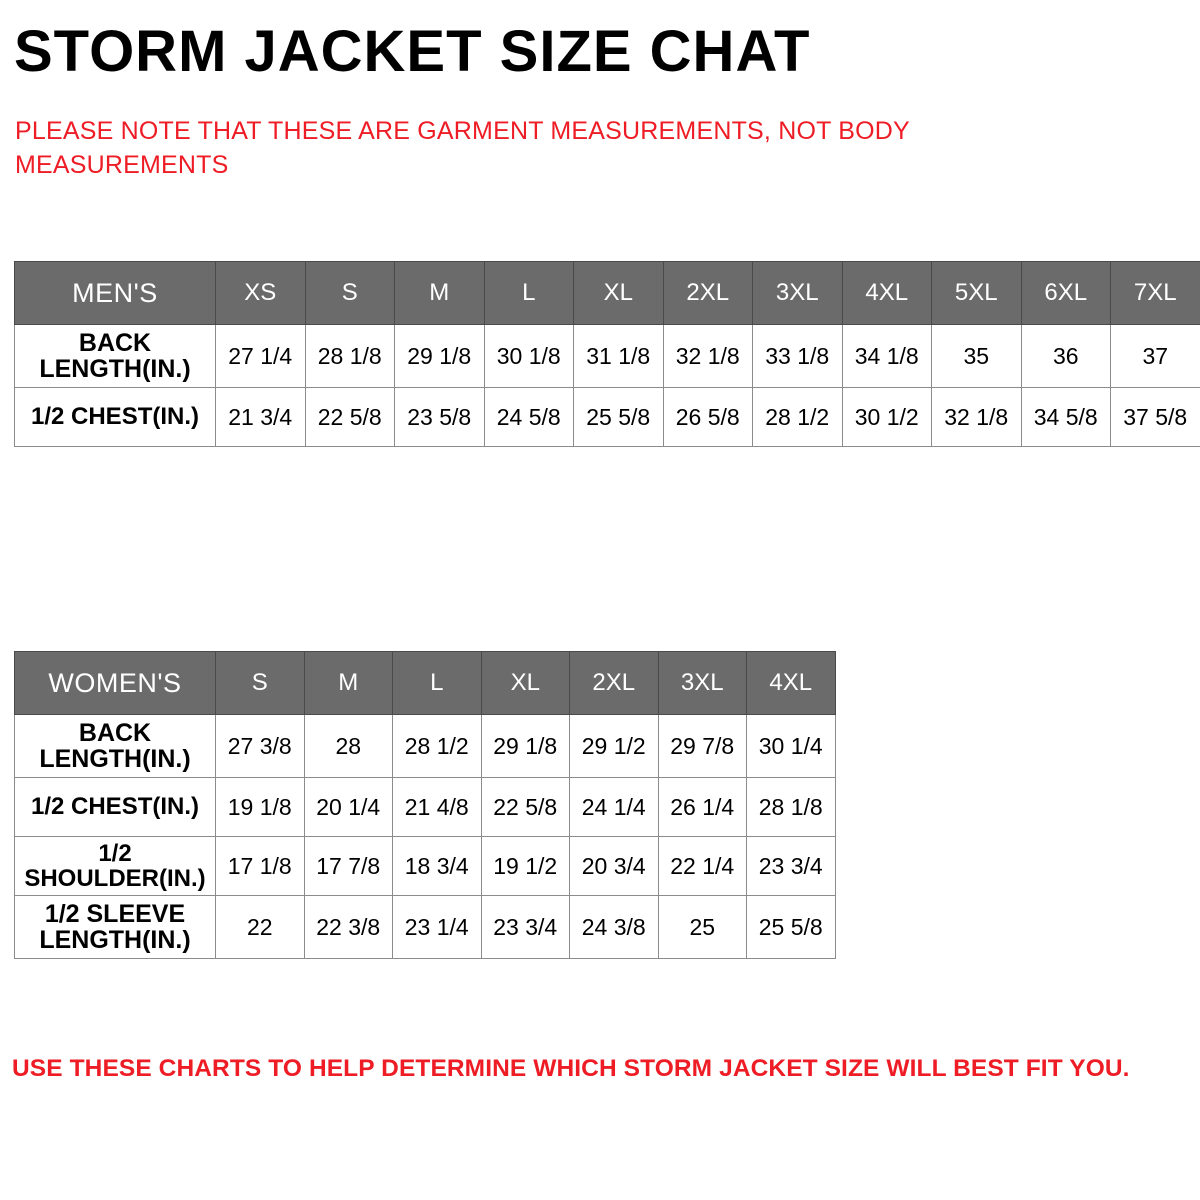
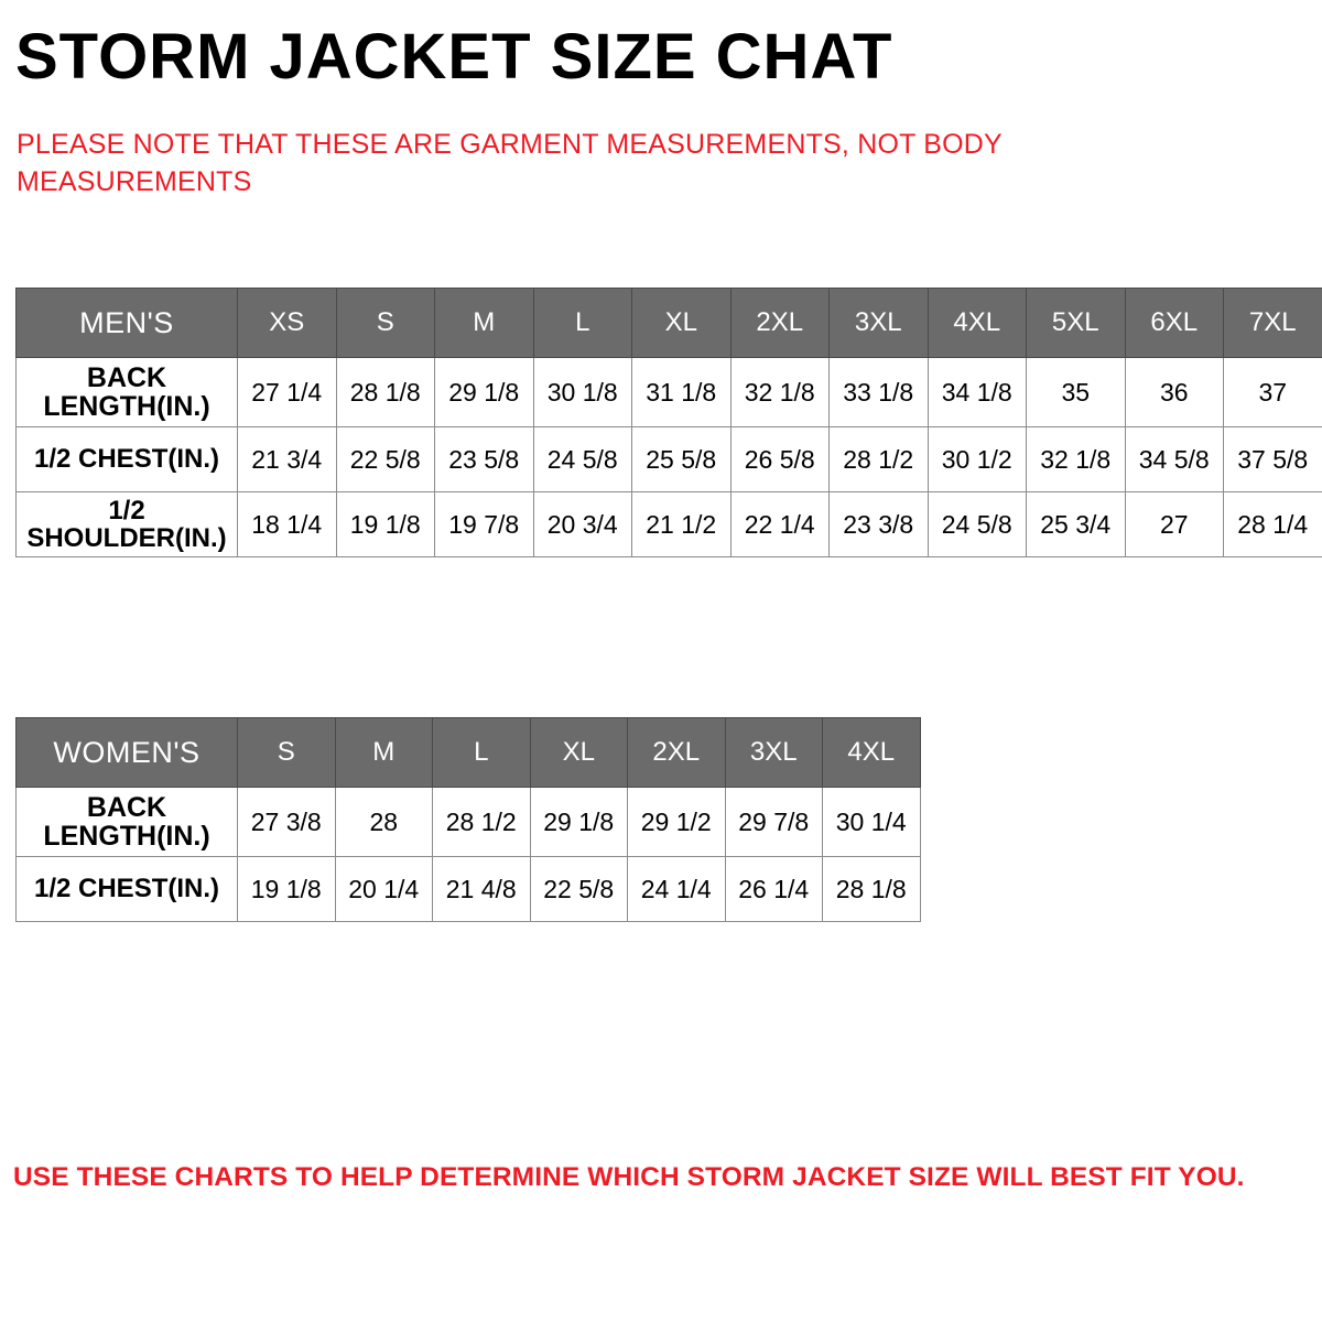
  STORM JACKET SIZE CHAT
  PLEASE NOTE THAT THESE ARE GARMENT MEASUREMENTS, NOT BODY MEASUREMENTS
  MEN'S	XS	S	M	L	XL	2XL	3XL	4XL	5XL	6XL	7XL
  BACKLENGTH(IN.)	27 1/4	28 1/8	29 1/8	30 1/8	31 1/8	32 1/8	33 1/8	34 1/8	35	36	37
  1/2 CHEST(IN.)	21 3/4	22 5/8	23 5/8	24 5/8	25 5/8	26 5/8	28 1/2	30 1/2	32 1/8	34 5/8	37 5/8
+ 1/2 SHOULDER(IN.)	18 1/4	19 1/8	19 7/8	20 3/4	21 1/2	22 1/4	23 3/8	24 5/8	25 3/4	27	28 1/4
  WOMEN'S	S	M	L	XL	2XL	3XL	4XL
  BACKLENGTH(IN.)	27 3/8	28	28 1/2	29 1/8	29 1/2	29 7/8	30 1/4
  1/2 CHEST(IN.)	19 1/8	20 1/4	21 4/8	22 5/8	24 1/4	26 1/4	28 1/8
- 1/2 SHOULDER(IN.)	17 1/8	17 7/8	18 3/4	19 1/2	20 3/4	22 1/4	23 3/4
- 1/2 SLEEVELENGTH(IN.)	22	22 3/8	23 1/4	23 3/4	24 3/8	25	25 5/8
  USE THESE CHARTS TO HELP DETERMINE WHICH STORM JACKET SIZE WILL BEST FIT YOU.
